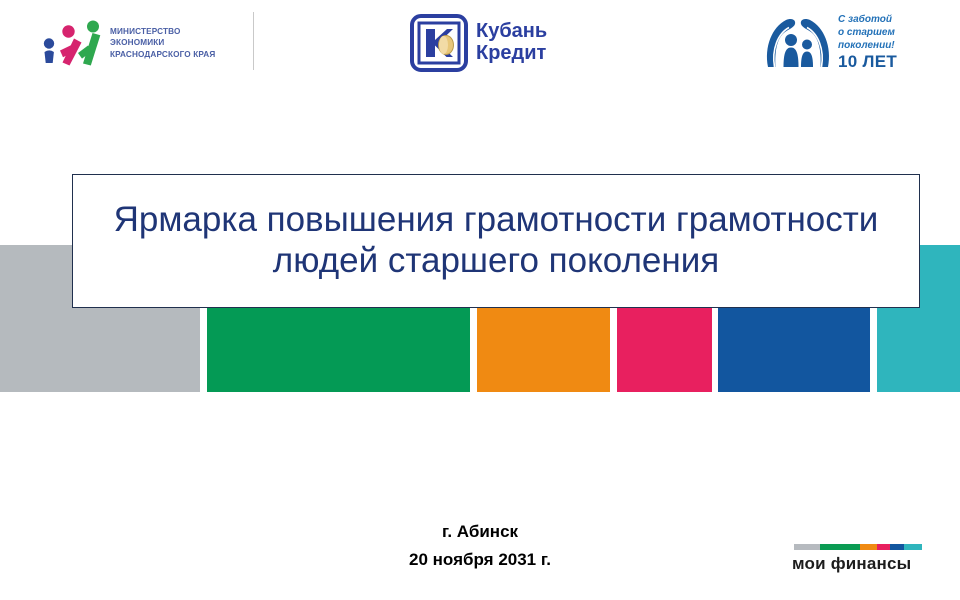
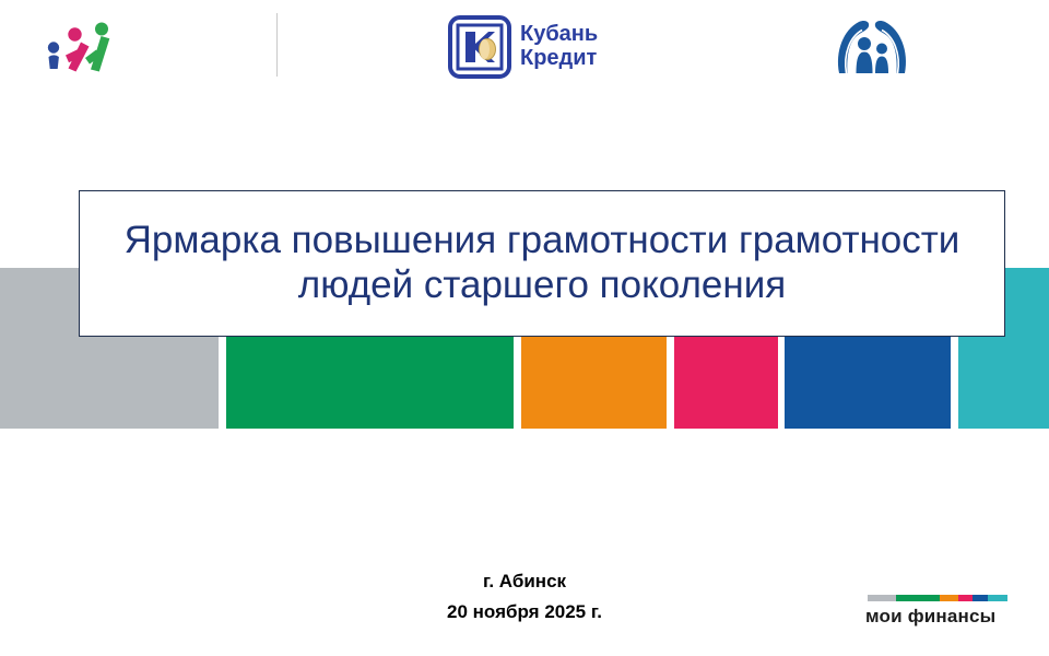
- МИНИСТЕРСТВО
- ЭКОНОМИКИ
- КРАСНОДАРСКОГО КРАЯ
  Кубань
  Кредит
- С заботой
- о старшем
- поколении!
- 10 ЛЕТ
  Ярмарка повышения грамотности грамотности людей старшего поколения
  г. Абинск
- 20 ноября 2031 г.
+ 20 ноября 2025 г.
  мои финансы
